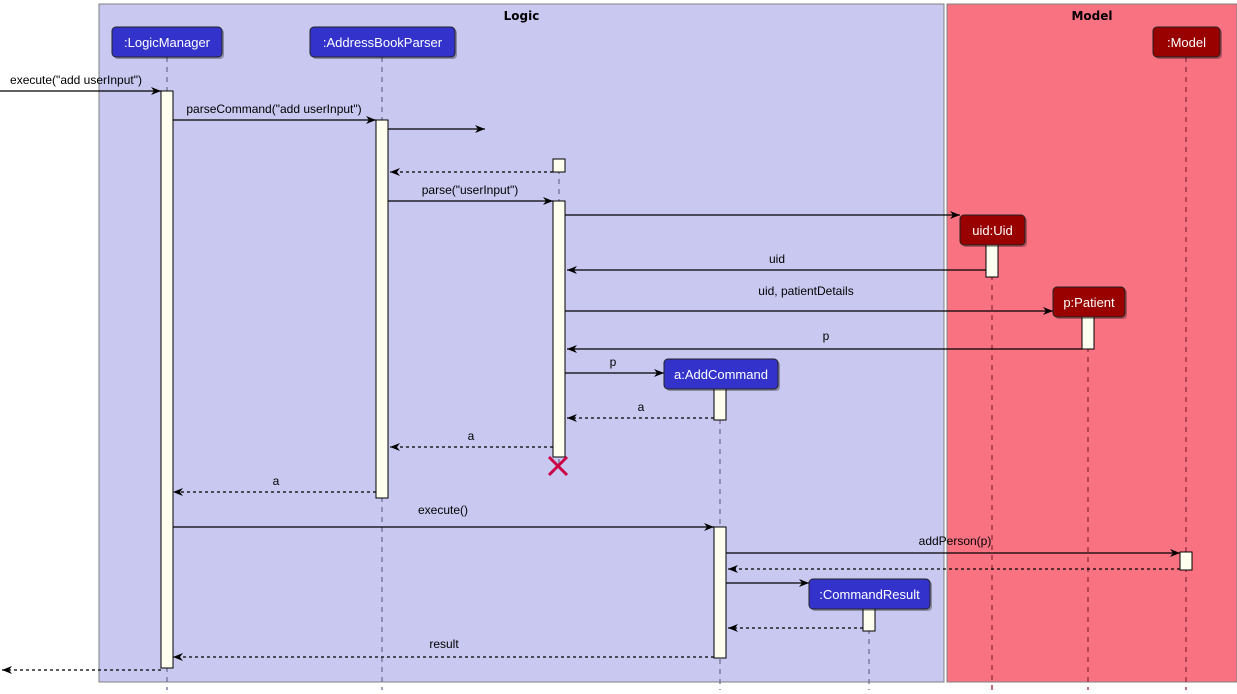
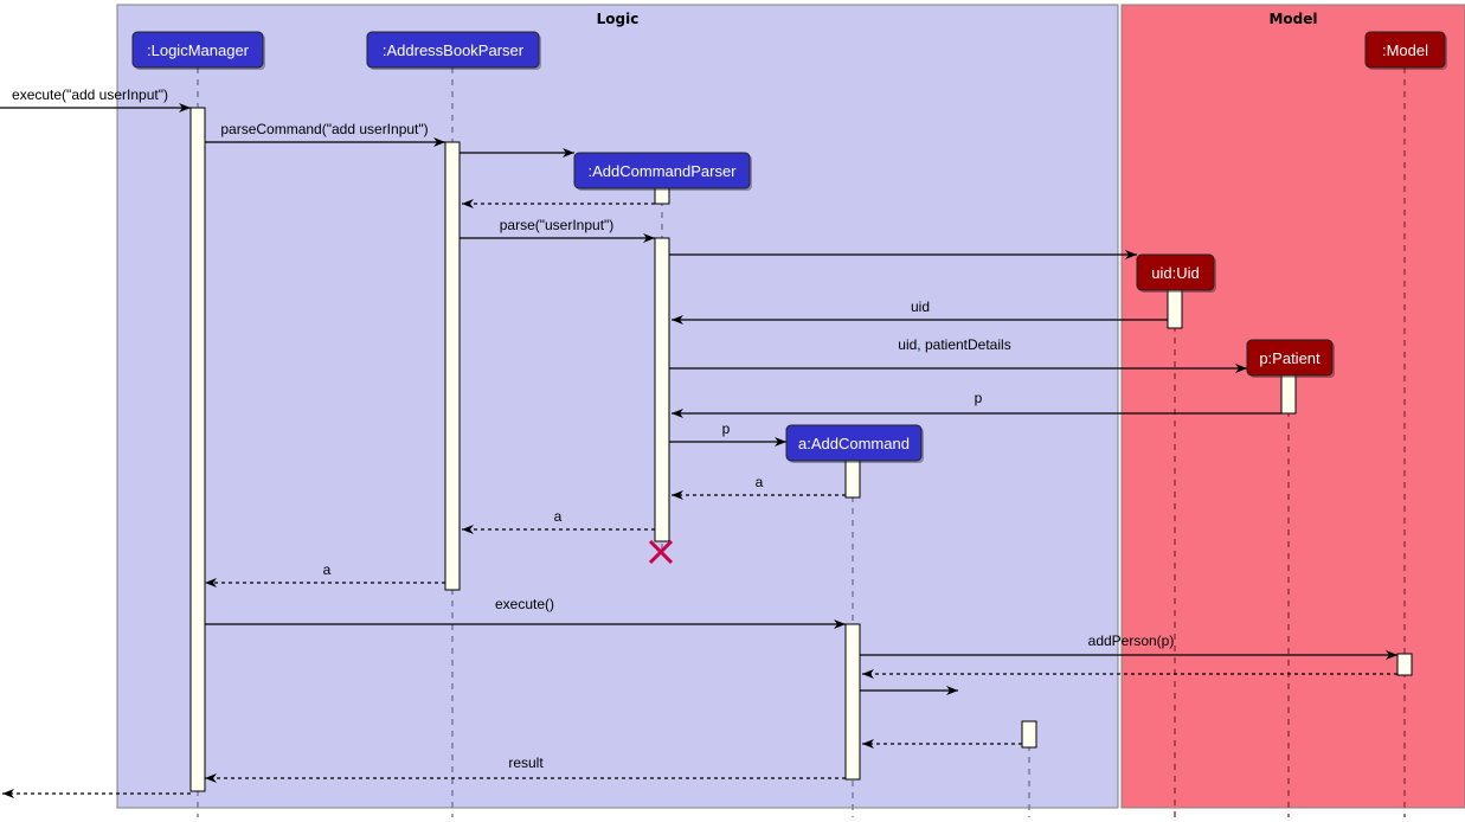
  Logic
  Model
  execute("add userInput")
  parseCommand("add userInput")
  parse("userInput")
  uid
  uid, patientDetails
  p
  p
  a
  a
  a
  execute()
  addPerson(p)
  result
  :LogicManager
  :AddressBookParser
+ :AddCommandParser
  a:AddCommand
- :CommandResult
  uid:Uid
  p:Patient
  :Model
